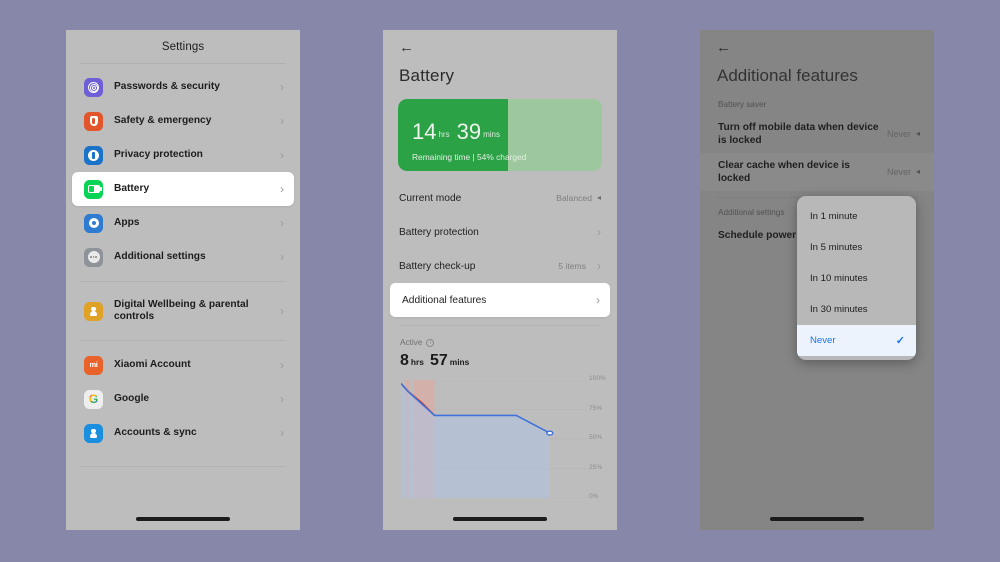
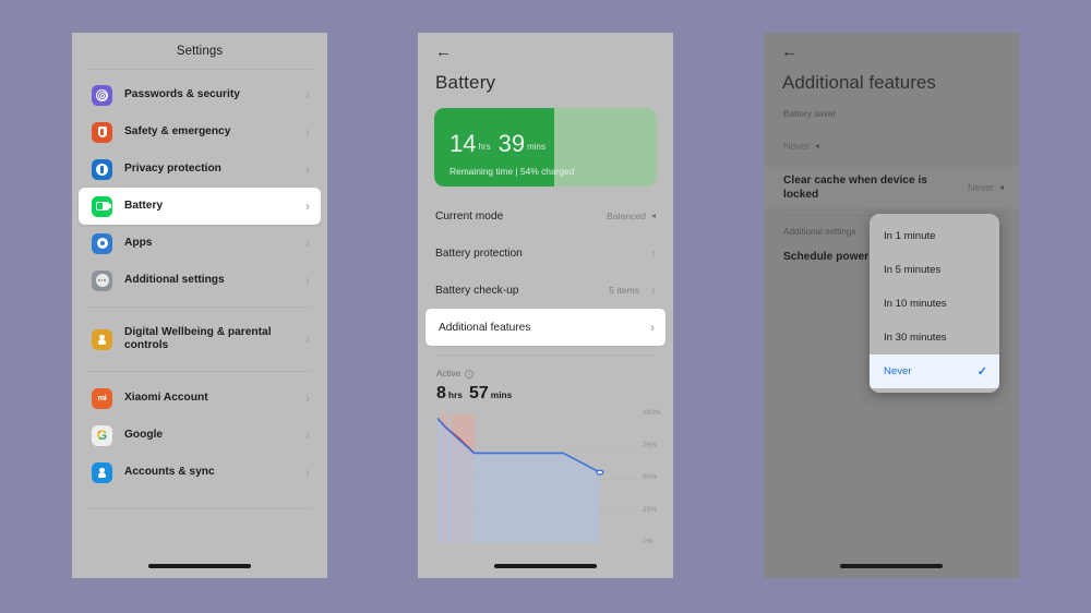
  Settings
  Passwords & security
  ›
  Safety & emergency
  ›
  Privacy protection
  ›
  Battery
  ›
  Apps
  ›
  Additional settings
  ›
  Digital Wellbeing & parental controls
  ›
  mi
  Xiaomi Account
  ›
  G
  Google
  ›
  Accounts & sync
  ›
  ←
  Battery
  14 hrs 39 mins
  Remaining time | 54% charged
  Current mode
  Balanced
  ◂
  Battery protection
  ›
  Battery check-up
  5 items
  ›
  Additional features
  ›
  Active
  8 hrs 57 mins
  ←
  Additional features
  Battery saver
- Turn off mobile data when device is locked
  Never
  ◂
  Clear cache when device is locked
  Never
  ◂
  Additional settings
  Schedule power
  In 1 minute
  In 5 minutes
  In 10 minutes
  In 30 minutes
  Never
  ✓
